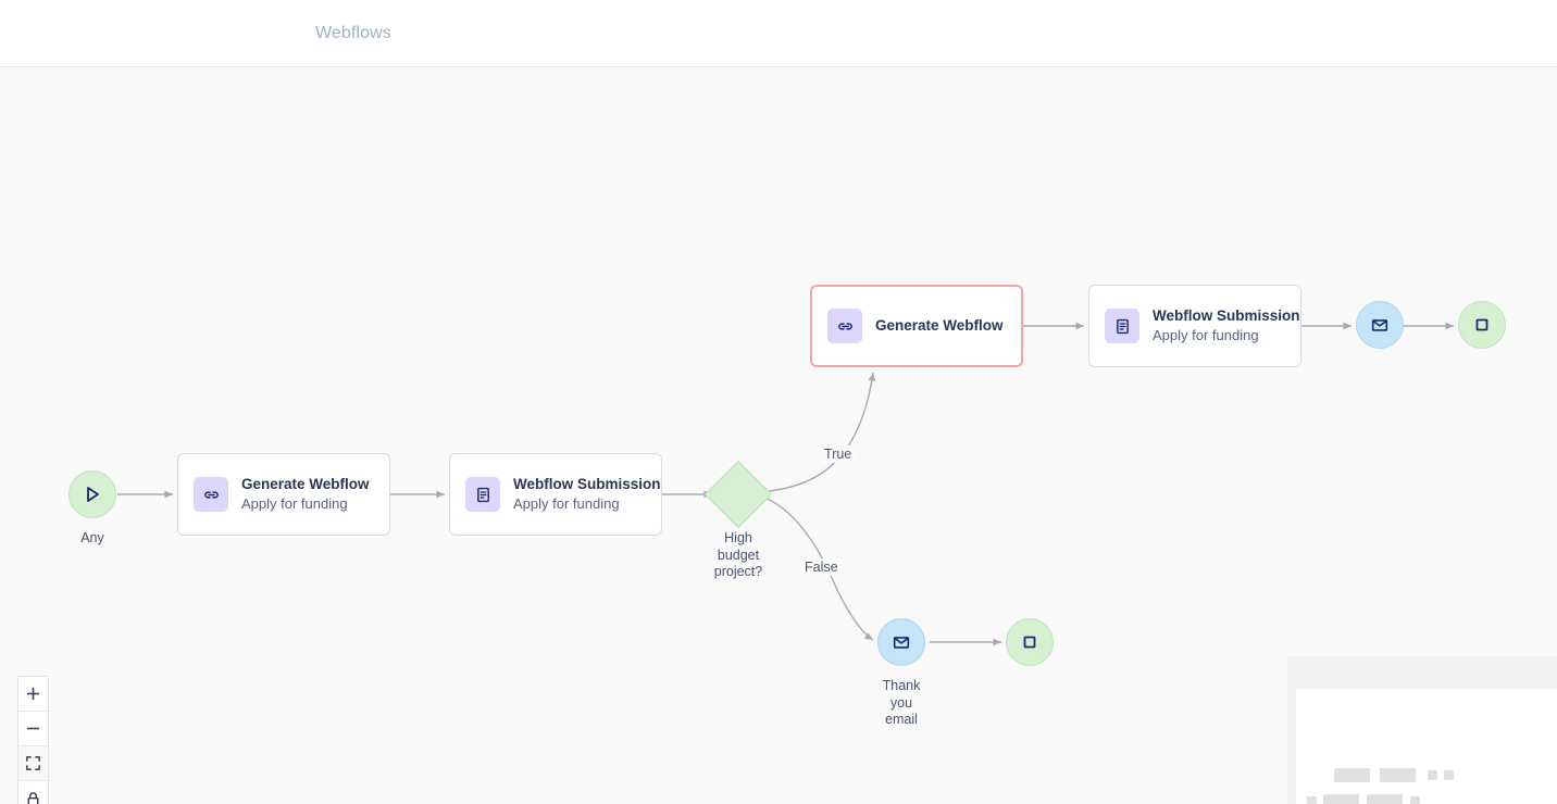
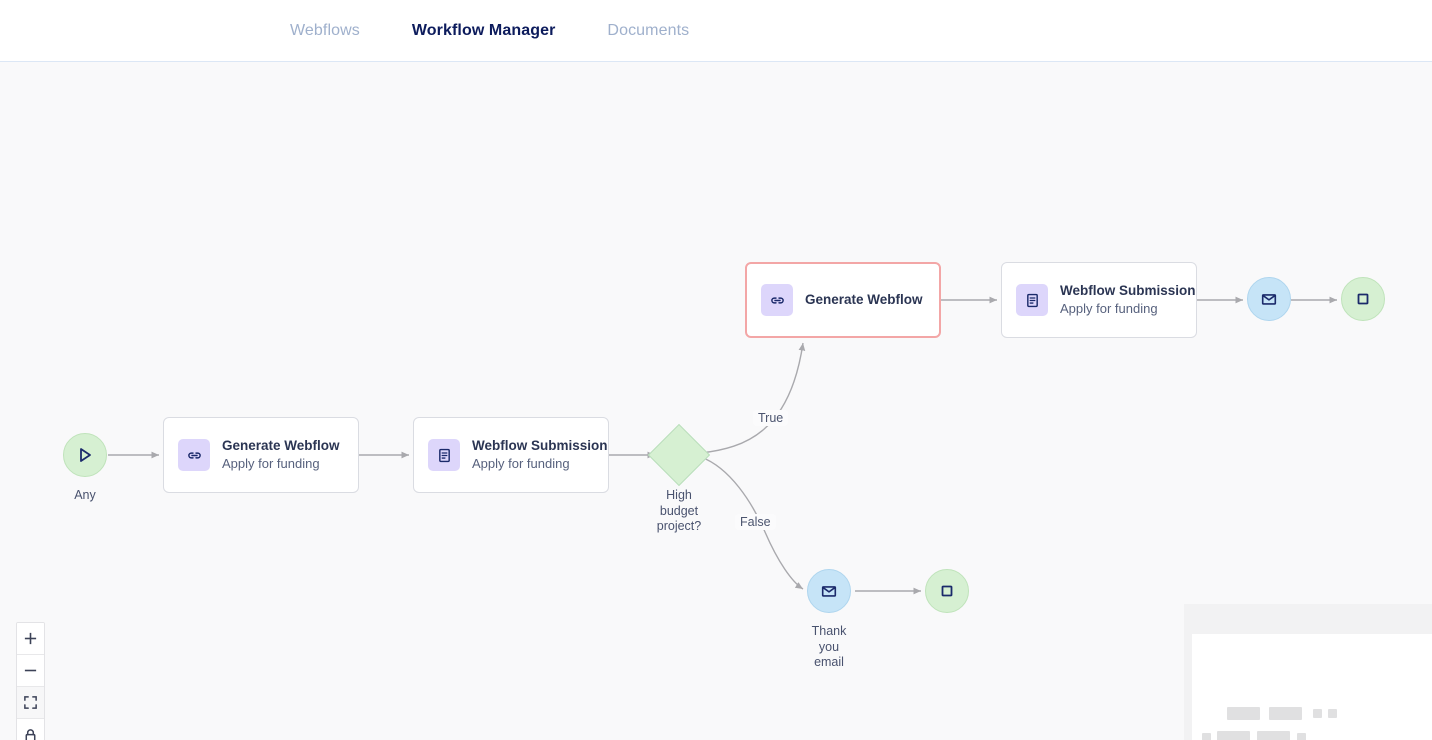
  Webflows
+ Workflow Manager
+ Documents
  Any
  Generate Webflow
  Apply for funding
  Webflow Submission
  Apply for funding
  High
  budget
  project?
  True
  False
  Generate Webflow
  Webflow Submission
  Apply for funding
  Thank
  you
  email
